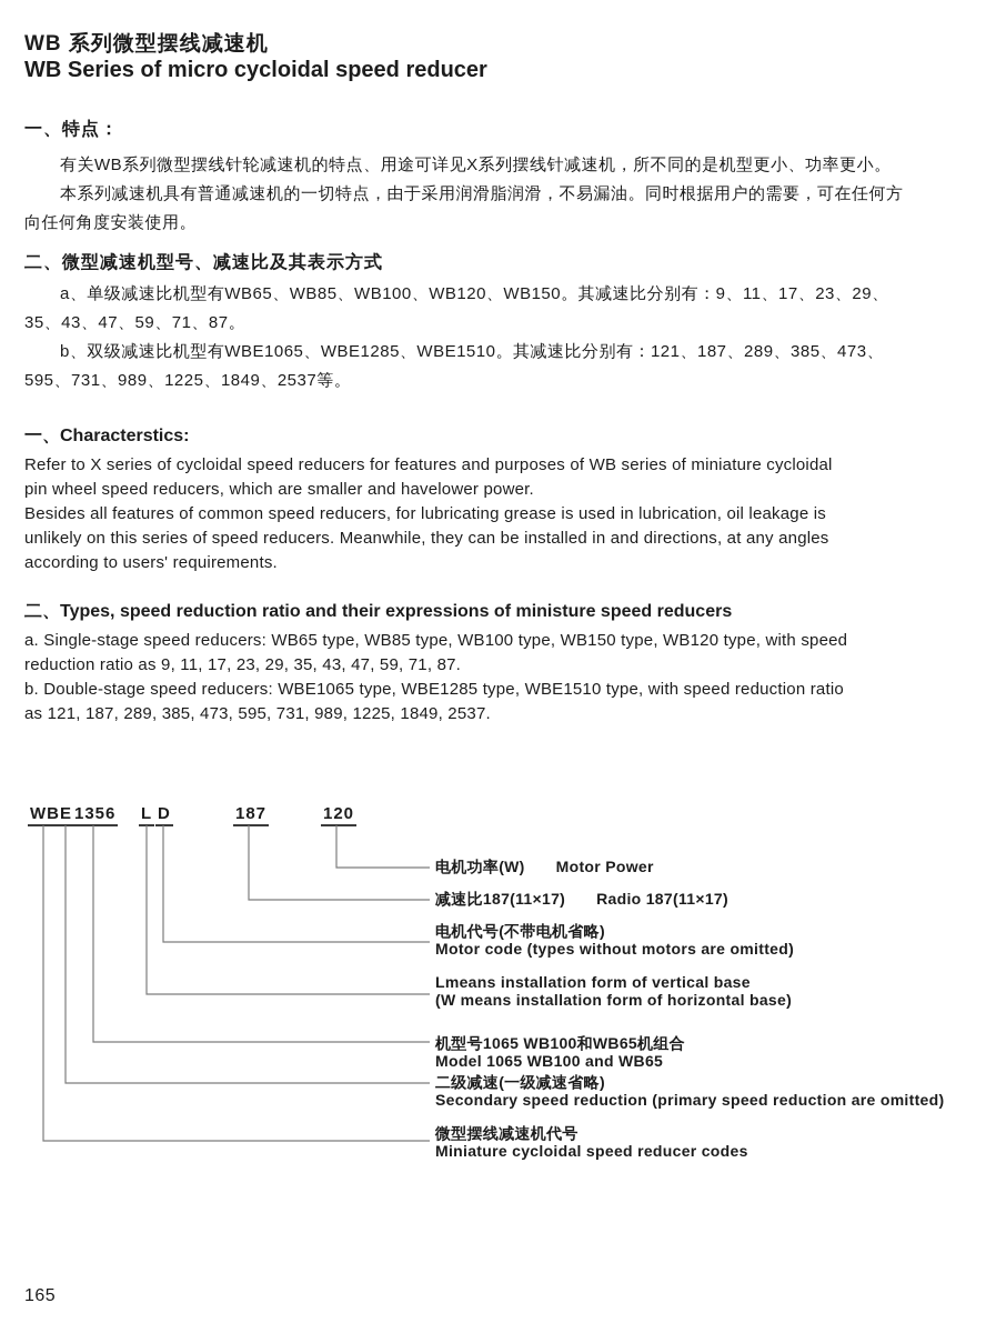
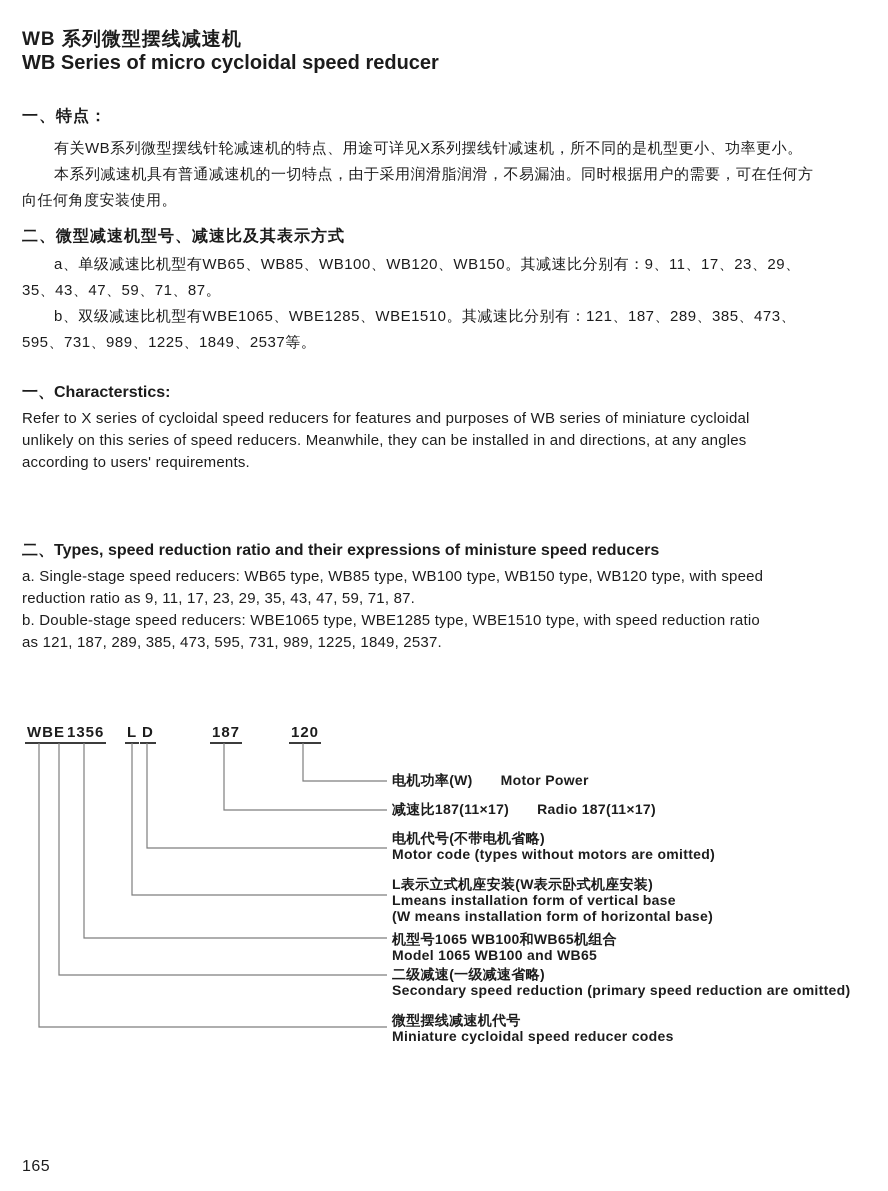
  WB 系列微型摆线减速机
  WB Series of micro cycloidal speed reducer
  一、特点：
  有关WB系列微型摆线针轮减速机的特点、用途可详见X系列摆线针减速机，所不同的是机型更小、功率更小。
  本系列减速机具有普通减速机的一切特点，由于采用润滑脂润滑，不易漏油。同时根据用户的需要，可在任何方
  向任何角度安装使用。
  二、微型减速机型号、减速比及其表示方式
  a、单级减速比机型有WB65、WB85、WB100、WB120、WB150。其减速比分别有：9、11、17、23、29、
  35、43、47、59、71、87。
  b、双级减速比机型有WBE1065、WBE1285、WBE1510。其减速比分别有：121、187、289、385、473、
  595、731、989、1225、1849、2537等。
  一、Characterstics:
  Refer to X series of cycloidal speed reducers for features and purposes of WB series of miniature cycloidal
- pin wheel speed reducers, which are smaller and havelower power.
- Besides all features of common speed reducers, for lubricating grease is used in lubrication, oil leakage is
  unlikely on this series of speed reducers. Meanwhile, they can be installed in and directions, at any angles
  according to users' requirements.
  二、Types, speed reduction ratio and their expressions of ministure speed reducers
  a. Single-stage speed reducers: WB65 type, WB85 type, WB100 type, WB150 type, WB120 type, with speed
  reduction ratio as 9, 11, 17, 23, 29, 35, 43, 47, 59, 71, 87.
  b. Double-stage speed reducers: WBE1065 type, WBE1285 type, WBE1510 type, with speed reduction ratio
  as 121, 187, 289, 385, 473, 595, 731, 989, 1225, 1849, 2537.
  WB
  E
  1356
  L
  D
  187
  120
  电机功率(W) Motor Power
  减速比187(11×17) Radio 187(11×17)
  电机代号(不带电机省略)
  Motor code (types without motors are omitted)
+ L表示立式机座安装(W表示卧式机座安装)
  Lmeans installation form of vertical base
  (W means installation form of horizontal base)
  机型号1065 WB100和WB65机组合
  Model 1065 WB100 and WB65
  二级减速(一级减速省略)
  Secondary speed reduction (primary speed reduction are omitted)
  微型摆线减速机代号
  Miniature cycloidal speed reducer codes
  165
